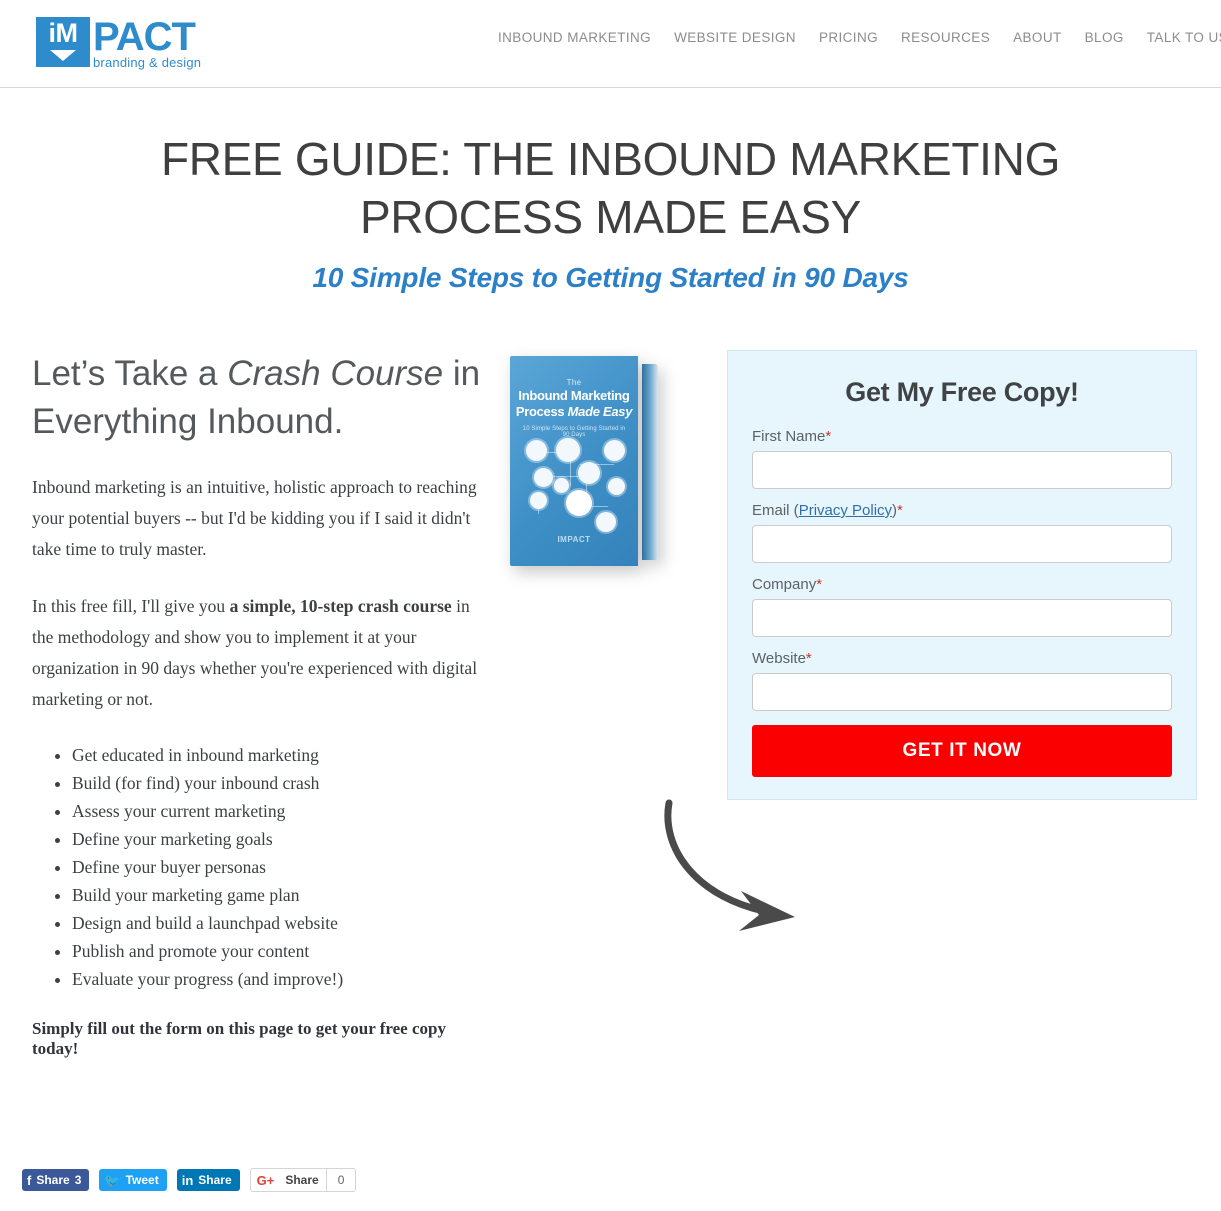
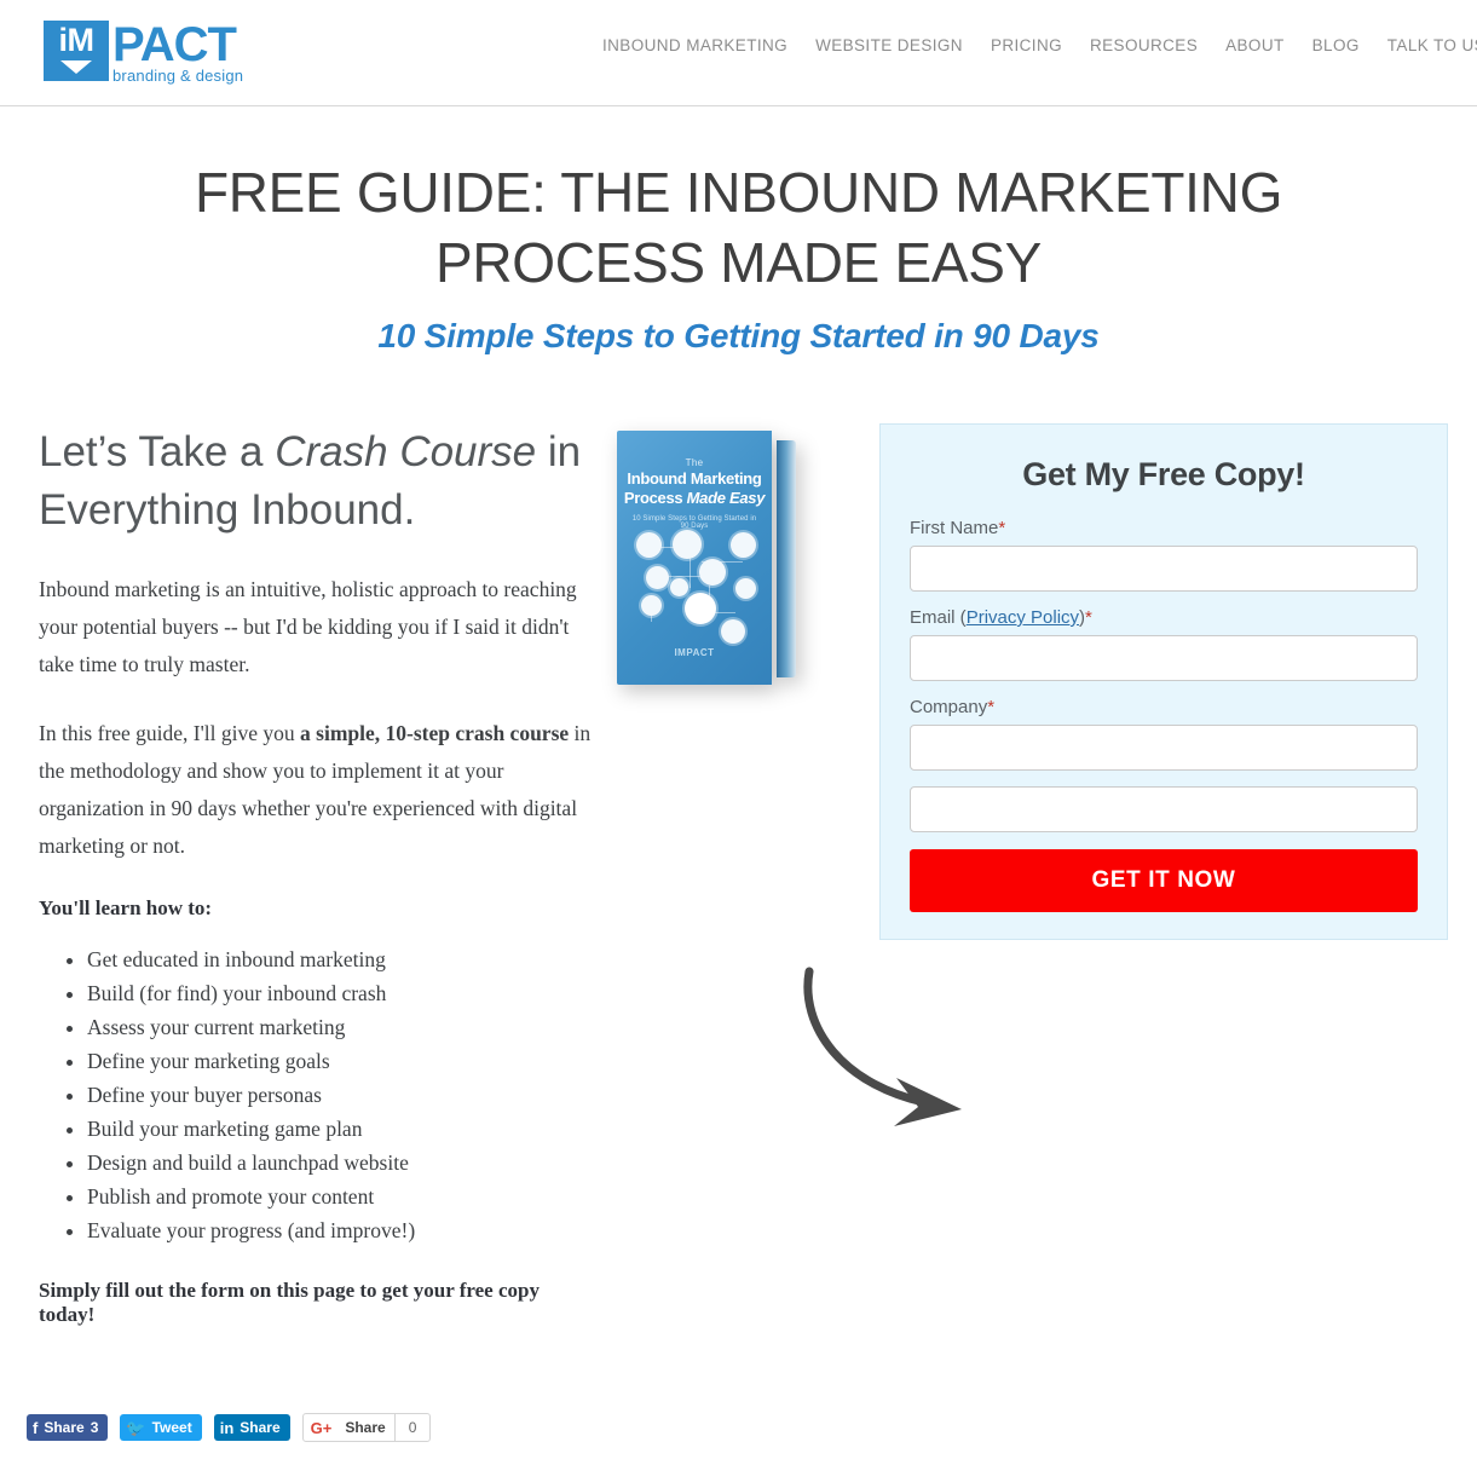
  iM
  PACT
  branding & design
  INBOUND MARKETING
  WEBSITE DESIGN
  PRICING
  RESOURCES
  ABOUT
  BLOG
  TALK TO U
  FREE GUIDE: THE INBOUND MARKETING PROCESS MADE EASY
  10 Simple Steps to Getting Started in 90 Days
  Let’s Take a Crash Course in Everything Inbound.
  Inbound marketing is an intuitive, holistic approach to reaching your potential buyers -- but I'd be kidding you if I said it didn't take time to truly master.
- In this free fill, I'll give you a simple, 10-step crash course in the methodology and show you to implement it at your organization in 90 days whether you're experienced with digital marketing or not.
+ In this free guide, I'll give you a simple, 10-step crash course in the methodology and show you to implement it at your organization in 90 days whether you're experienced with digital marketing or not.
+ You'll learn how to:
  Get educated in inbound marketing
  Build (for find) your inbound crash
  Assess your current marketing
  Define your marketing goals
  Define your buyer personas
  Build your marketing game plan
  Design and build a launchpad website
  Publish and promote your content
  Evaluate your progress (and improve!)
  Simply fill out the form on this page to get your free copy today!
  The
  Inbound Marketing
  Process Made Easy
  IMPACT
  Get My Free Copy!
  First Name*
  Email (Privacy Policy)*
  Company*
- Website*
  GET IT NOW
  f
  Share
  3
  🐦
  Tweet
  in
  Share
  G+
  Share
  0
